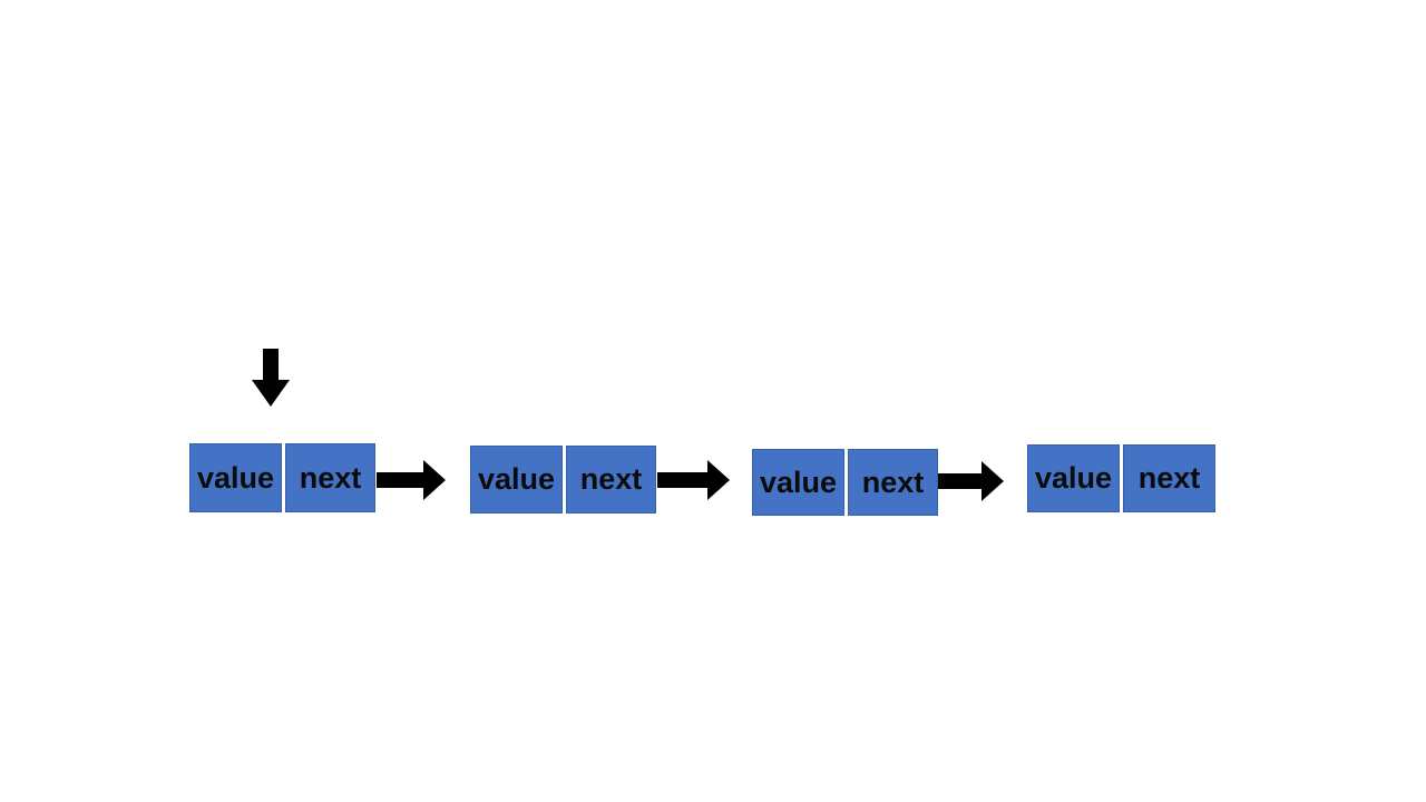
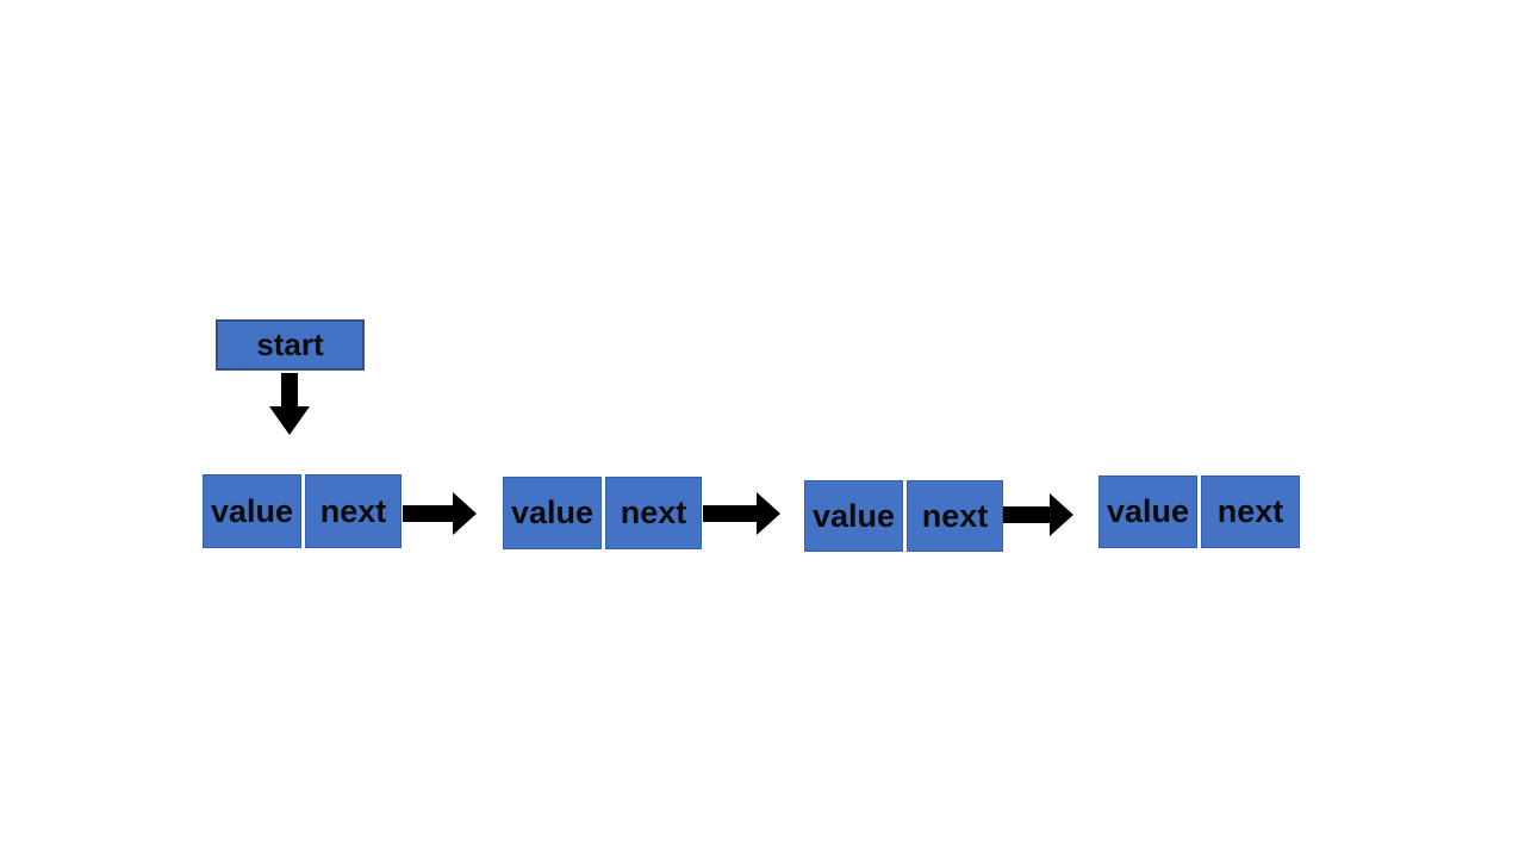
+ start
  value
  next
  value
  next
  value
  next
  value
  next
